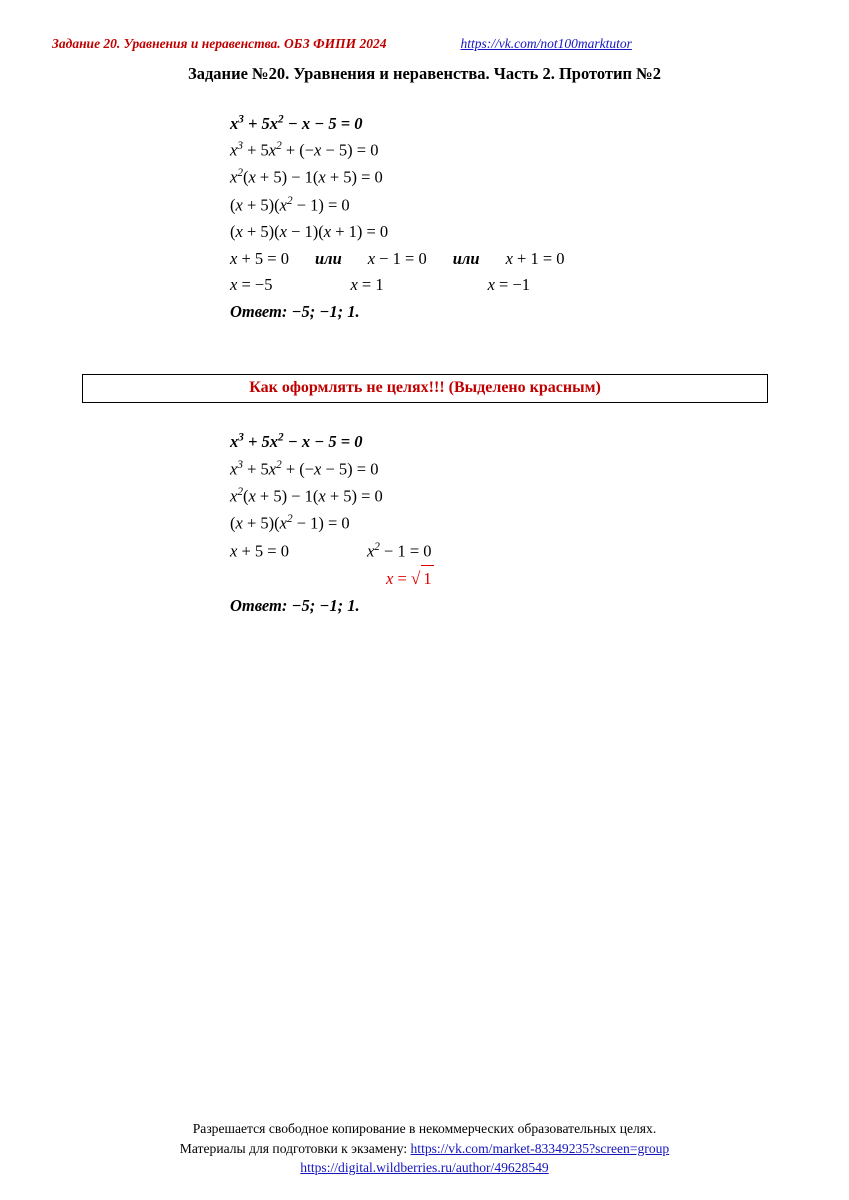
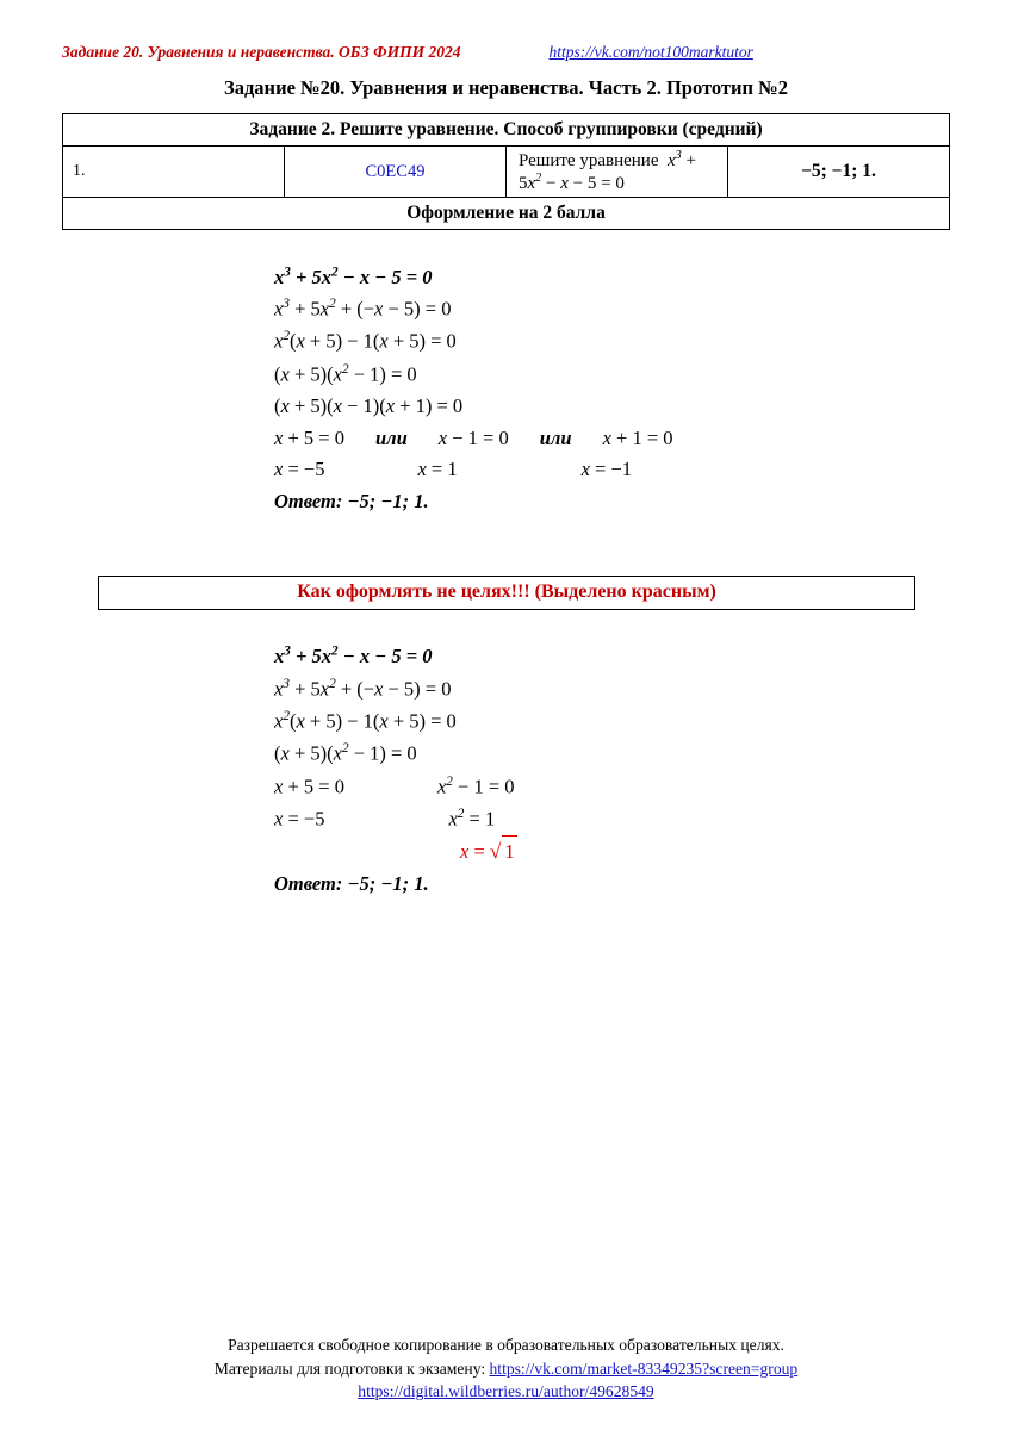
  Задание 20. Уравнения и неравенства. ОБЗ ФИПИ 2024
  https://vk.com/not100marktutor
  Задание №20. Уравнения и неравенства. Часть 2. Прототип №2
+ Задание 2. Решите уравнение. Способ группировки (средний)
+ 1.	C0EC49	Решите уравнение x3 + 5x2 − x − 5 = 0	−5; −1; 1.
+ Оформление на 2 балла
  x3 + 5x2 − x − 5 = 0
  x3 + 5x2 + (−x − 5) = 0
  x2(x + 5) − 1(x + 5) = 0
  (x + 5)(x2 − 1) = 0
  (x + 5)(x − 1)(x + 1) = 0
  x + 5 = 0 или x − 1 = 0 или x + 1 = 0
  x = −5 x = 1 x = −1
  Ответ: −5; −1; 1.
  Как оформлять не целях!!! (Выделено красным)
  x3 + 5x2 − x − 5 = 0
  x3 + 5x2 + (−x − 5) = 0
  x2(x + 5) − 1(x + 5) = 0
  (x + 5)(x2 − 1) = 0
  x + 5 = 0 x2 − 1 = 0
+ x = −5 x2 = 1
  x = √ 1
  Ответ: −5; −1; 1.
- Разрешается свободное копирование в некоммерческих образовательных целях.
+ Разрешается свободное копирование в образовательных образовательных целях.
  Материалы для подготовки к экзамену: https://vk.com/market-83349235?screen=group
  https://digital.wildberries.ru/author/49628549
